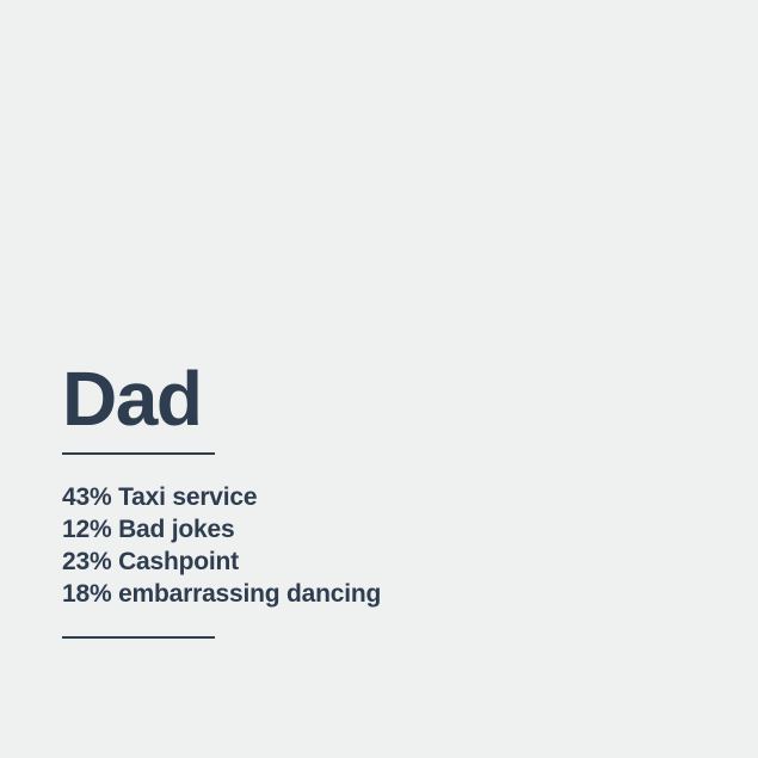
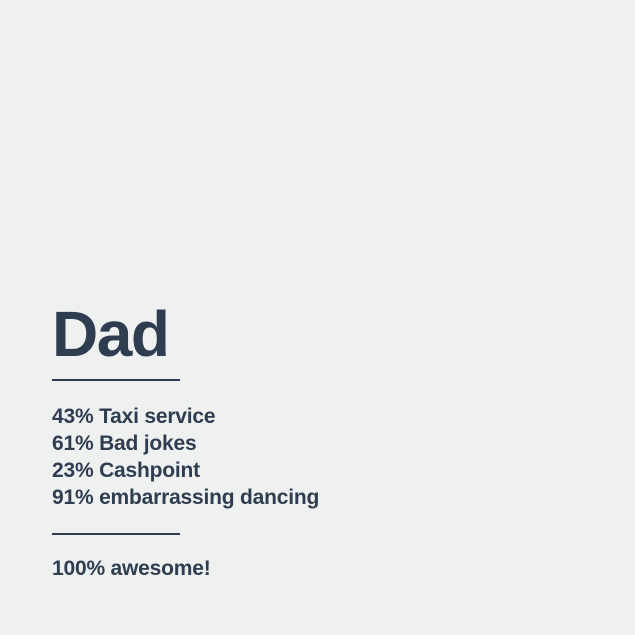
  Dad
  43% Taxi service
- 12% Bad jokes
+ 61% Bad jokes
  23% Cashpoint
- 18% embarrassing dancing
+ 91% embarrassing dancing
+ 100% awesome!
